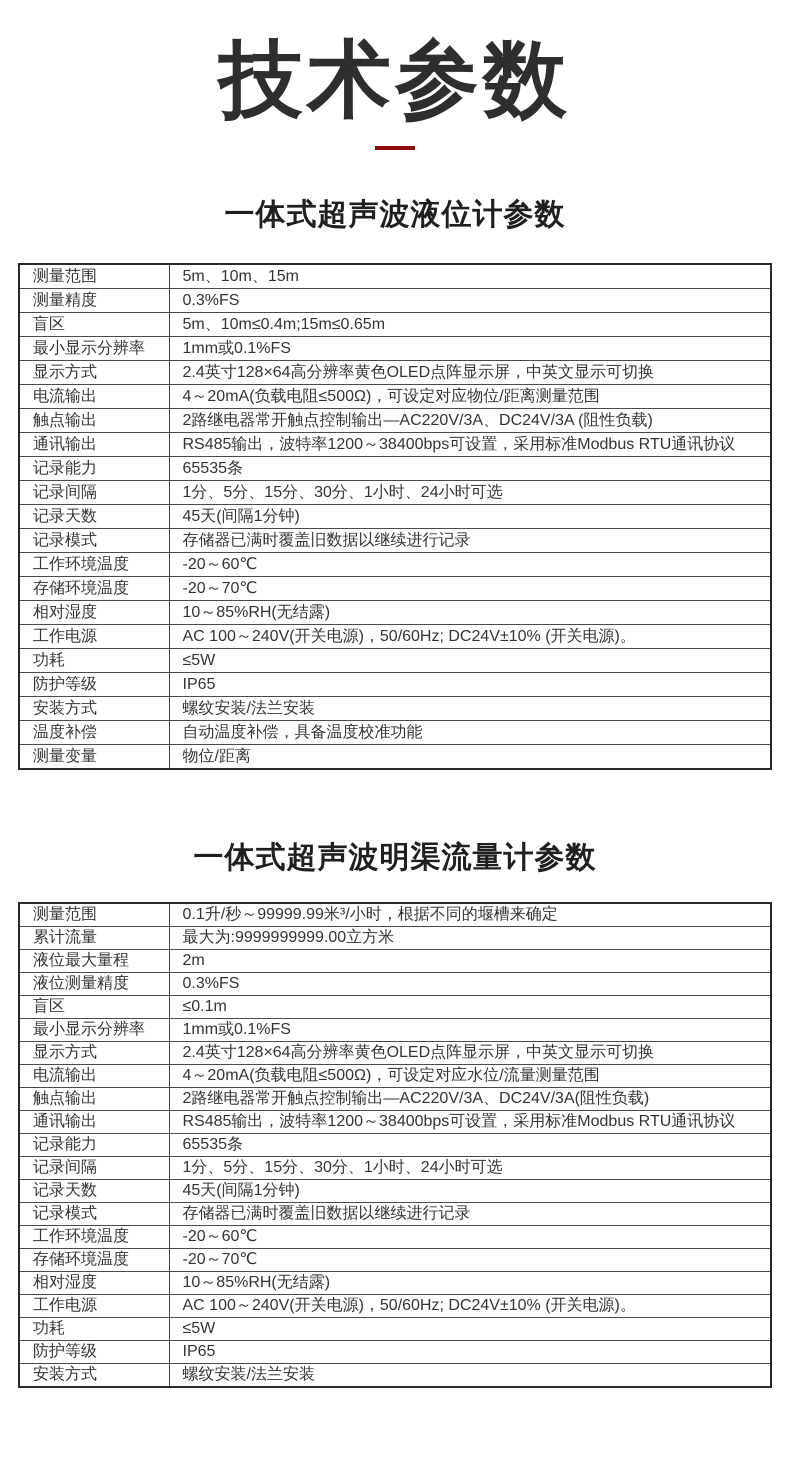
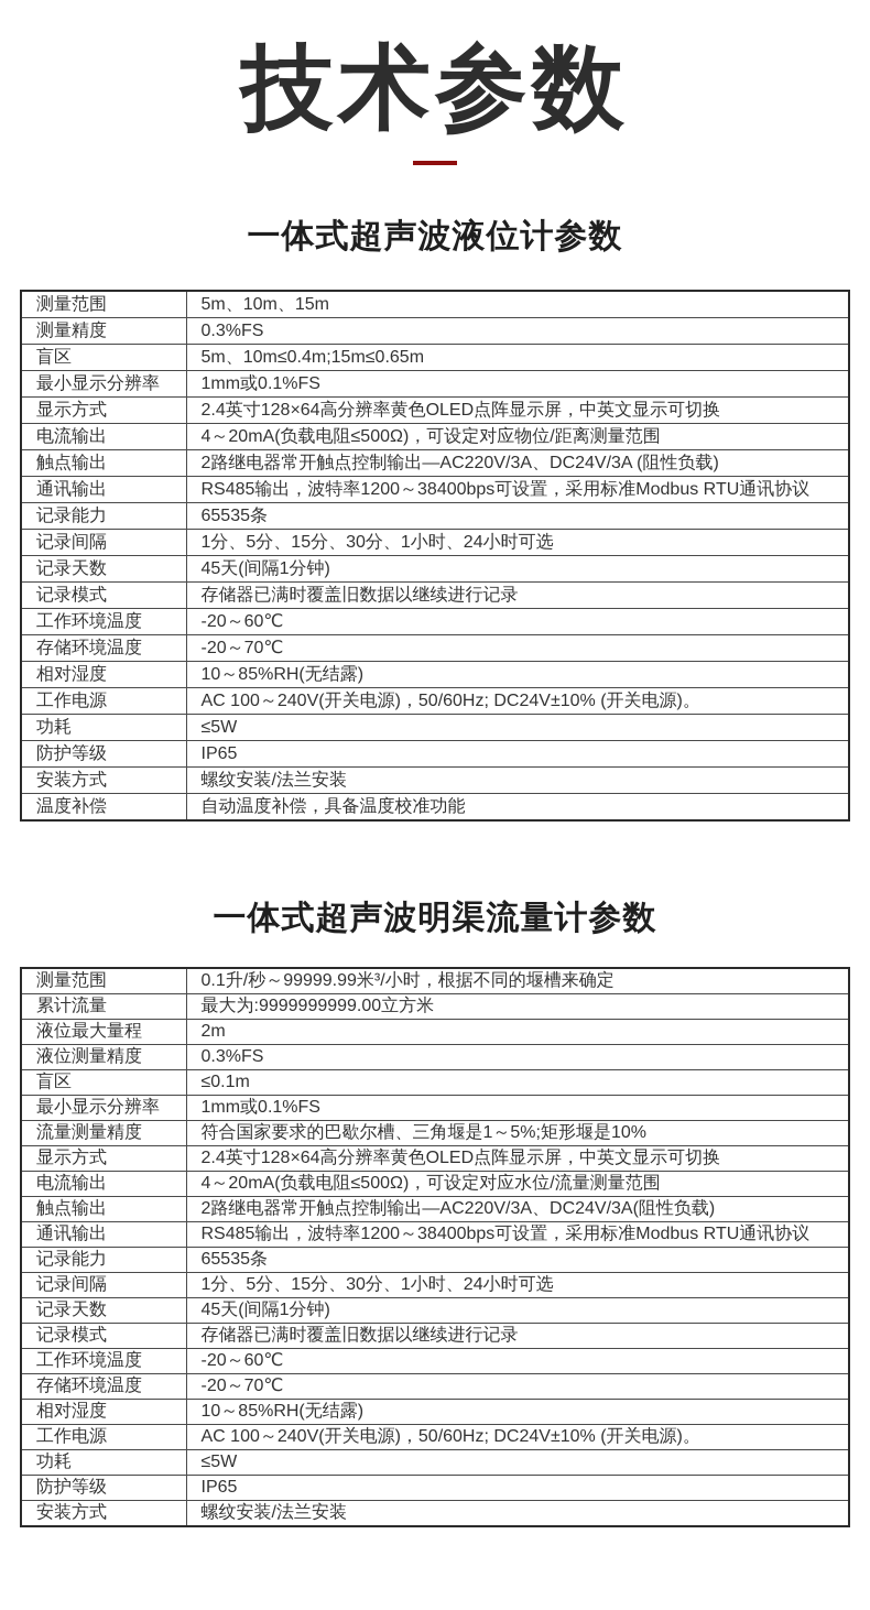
  技术参数
  一体式超声波液位计参数
  测量范围	5m、10m、15m
  测量精度	0.3%FS
  盲区	5m、10m≤0.4m;15m≤0.65m
  最小显示分辨率	1mm或0.1%FS
  显示方式	2.4英寸128×64高分辨率黄色OLED点阵显示屏，中英文显示可切换
  电流输出	4～20mA(负载电阻≤500Ω)，可设定对应物位/距离测量范围
  触点输出	2路继电器常开触点控制输出—AC220V/3A、DC24V/3A (阻性负载)
  通讯输出	RS485输出，波特率1200～38400bps可设置，采用标准Modbus RTU通讯协议
  记录能力	65535条
  记录间隔	1分、5分、15分、30分、1小时、24小时可选
  记录天数	45天(间隔1分钟)
  记录模式	存储器已满时覆盖旧数据以继续进行记录
  工作环境温度	-20～60℃
  存储环境温度	-20～70℃
  相对湿度	10～85%RH(无结露)
  工作电源	AC 100～240V(开关电源)，50/60Hz; DC24V±10% (开关电源)。
  功耗	≤5W
  防护等级	IP65
  安装方式	螺纹安装/法兰安装
  温度补偿	自动温度补偿，具备温度校准功能
- 测量变量	物位/距离
  一体式超声波明渠流量计参数
  测量范围	0.1升/秒～99999.99米³/小时，根据不同的堰槽来确定
  累计流量	最大为:9999999999.00立方米
  液位最大量程	2m
  液位测量精度	0.3%FS
  盲区	≤0.1m
  最小显示分辨率	1mm或0.1%FS
+ 流量测量精度	符合国家要求的巴歇尔槽、三角堰是1～5%;矩形堰是10%
  显示方式	2.4英寸128×64高分辨率黄色OLED点阵显示屏，中英文显示可切换
  电流输出	4～20mA(负载电阻≤500Ω)，可设定对应水位/流量测量范围
  触点输出	2路继电器常开触点控制输出—AC220V/3A、DC24V/3A(阻性负载)
  通讯输出	RS485输出，波特率1200～38400bps可设置，采用标准Modbus RTU通讯协议
  记录能力	65535条
  记录间隔	1分、5分、15分、30分、1小时、24小时可选
  记录天数	45天(间隔1分钟)
  记录模式	存储器已满时覆盖旧数据以继续进行记录
  工作环境温度	-20～60℃
  存储环境温度	-20～70℃
  相对湿度	10～85%RH(无结露)
  工作电源	AC 100～240V(开关电源)，50/60Hz; DC24V±10% (开关电源)。
  功耗	≤5W
  防护等级	IP65
  安装方式	螺纹安装/法兰安装
